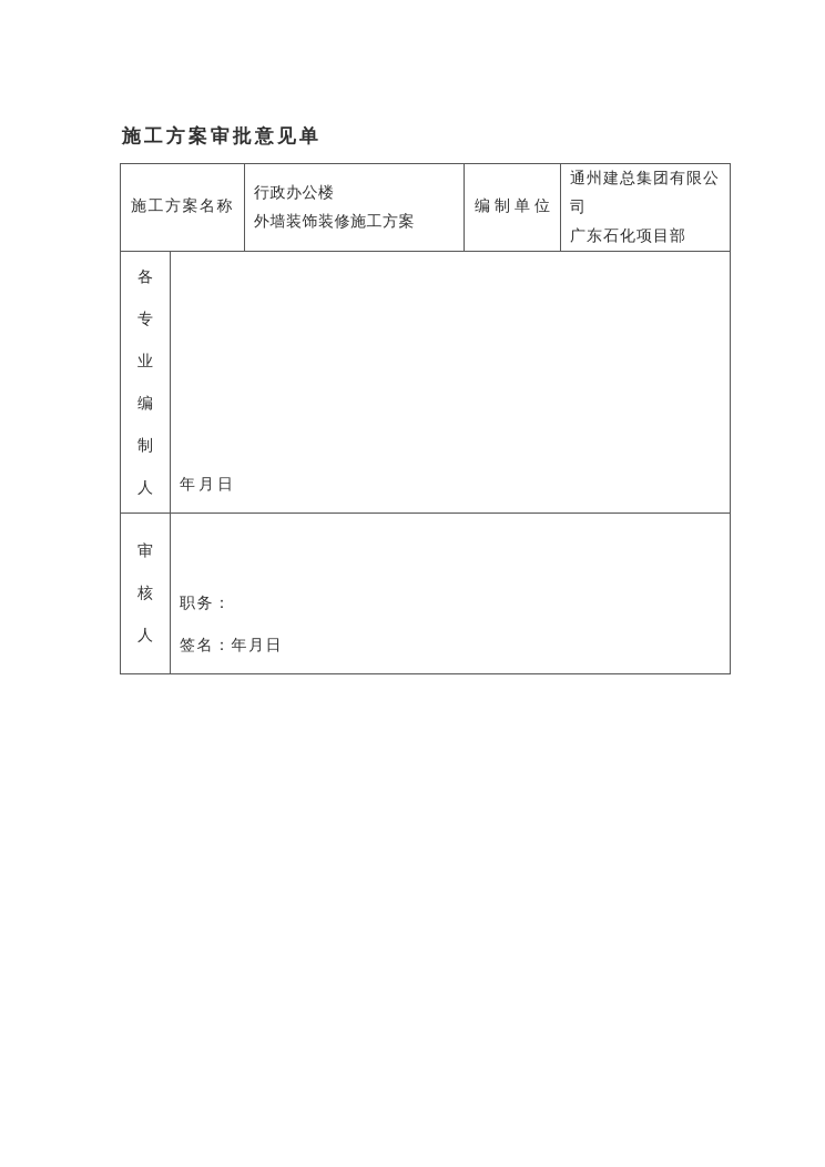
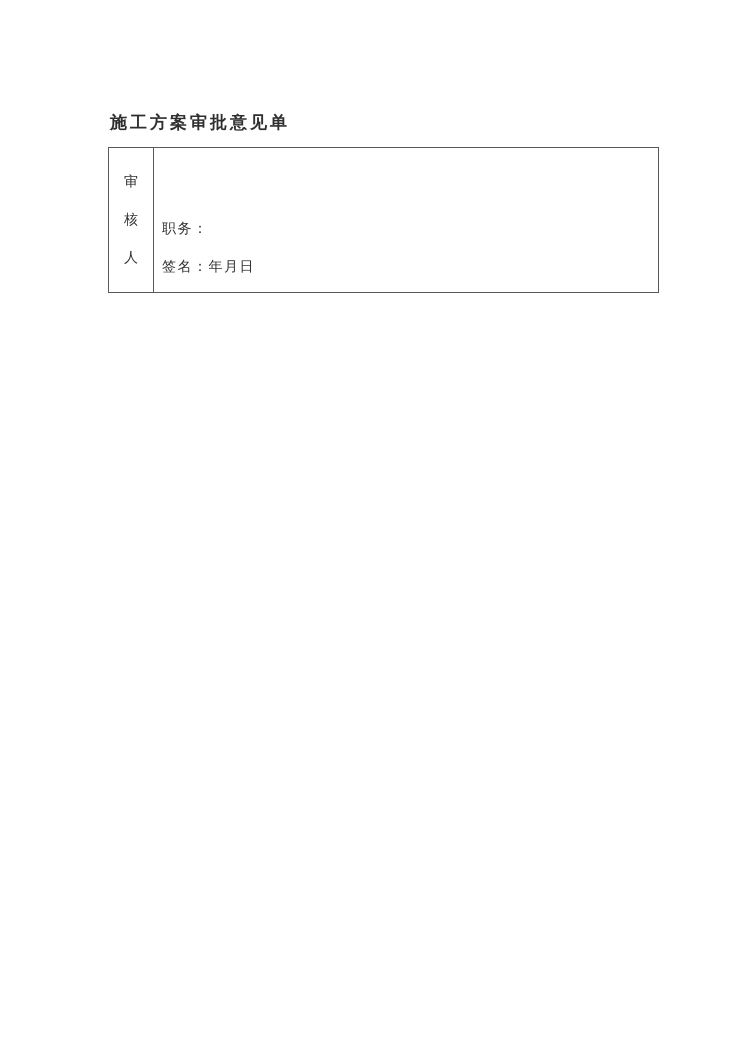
  施工方案审批意见单
- 施工方案名称	行政办公楼 外墙装饰装修施工方案	编制单位	通州建总集团有限公司 广东石化项目部
- 各专业编制人	年月日
  审核人	职务： 签名：年月日
